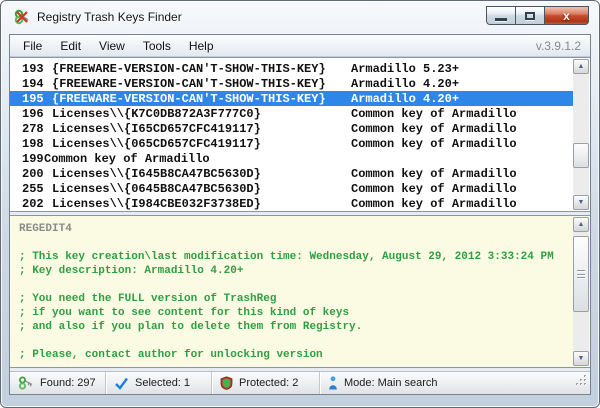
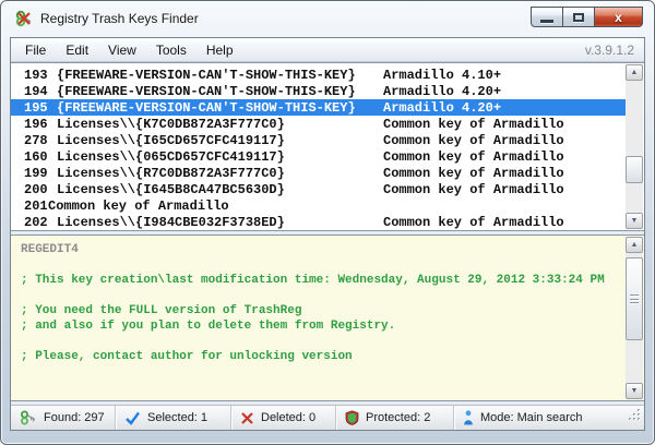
  Registry Trash Keys Finder
  x
  File
  Edit
  View
  Tools
  Help
  v.3.9.1.2
  193
  {FREEWARE-VERSION-CAN'T-SHOW-THIS-KEY}
- Armadillo 5.23+
+ Armadillo 4.10+
  194
  {FREEWARE-VERSION-CAN'T-SHOW-THIS-KEY}
  Armadillo 4.20+
  195
  {FREEWARE-VERSION-CAN'T-SHOW-THIS-KEY}
  Armadillo 4.20+
  196
  Licenses\\{K7C0DB872A3F777C0}
  Common key of Armadillo
  278
  Licenses\\{I65CD657CFC419117}
  Common key of Armadillo
- 198
+ 160
  Licenses\\{065CD657CFC419117}
  Common key of Armadillo
  199
+ Licenses\\{R7C0DB872A3F777C0}
  Common key of Armadillo
  200
  Licenses\\{I645B8CA47BC5630D}
  Common key of Armadillo
- 255
+ 201
- Licenses\\{0645B8CA47BC5630D}
  Common key of Armadillo
  202
  Licenses\\{I984CBE032F3738ED}
  Common key of Armadillo
  REGEDIT4
  ; This key creation\last modification time: Wednesday, August 29, 2012 3:33:24 PM
- ; Key description: Armadillo 4.20+
  ; You need the FULL version of TrashReg
- ; if you want to see content for this kind of keys
  ; and also if you plan to delete them from Registry.
  ; Please, contact author for unlocking version
  Found: 297
  Selected: 1
+ Deleted: 0
  Protected: 2
  Mode: Main search
